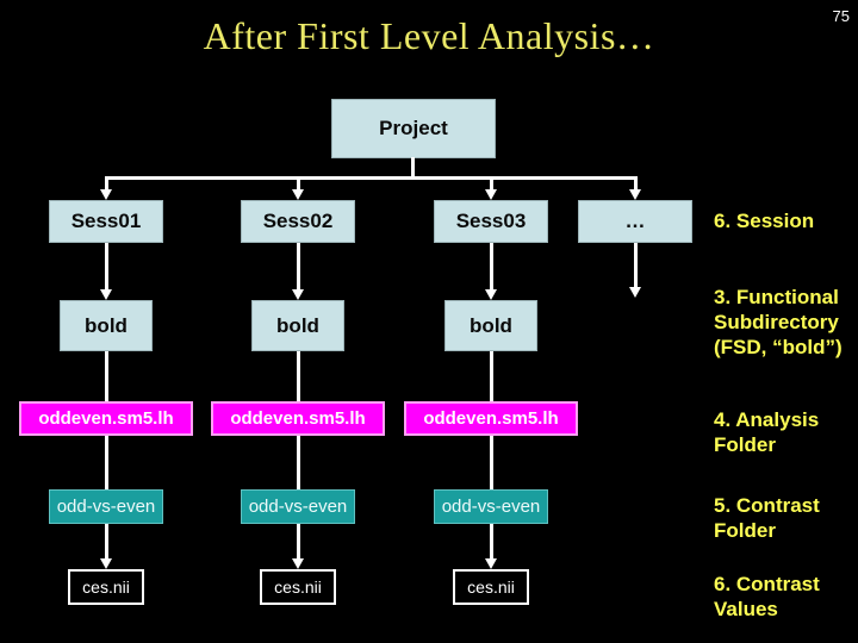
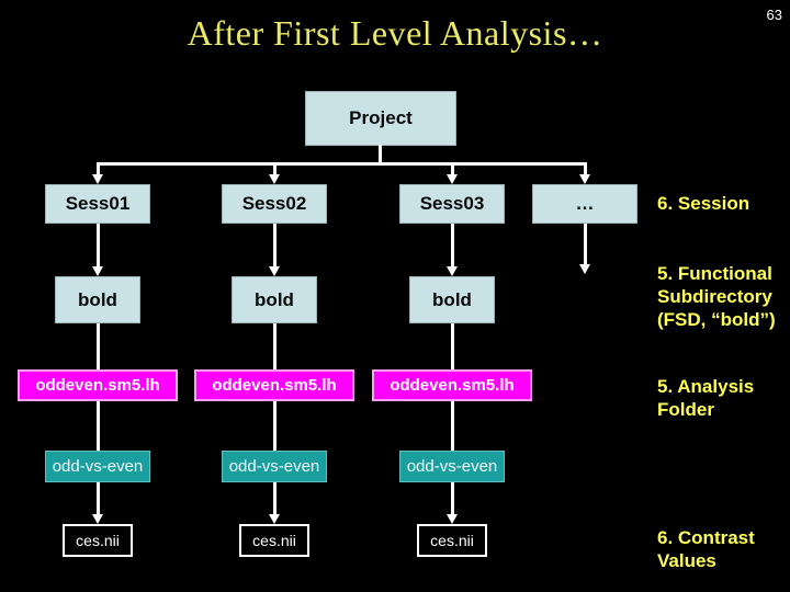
- 75
+ 63
  After First Level Analysis…
  Project
  Sess01
  Sess02
  Sess03
  …
  bold
  bold
  bold
  oddeven.sm5.lh
  oddeven.sm5.lh
  oddeven.sm5.lh
  odd-vs-even
  odd-vs-even
  odd-vs-even
  ces.nii
  ces.nii
  ces.nii
  6. Session
- 3. Functional Subdirectory (FSD, “bold”)
+ 5. Functional Subdirectory (FSD, “bold”)
- 4. Analysis Folder
+ 5. Analysis Folder
- 5. Contrast Folder
  6. Contrast Values
